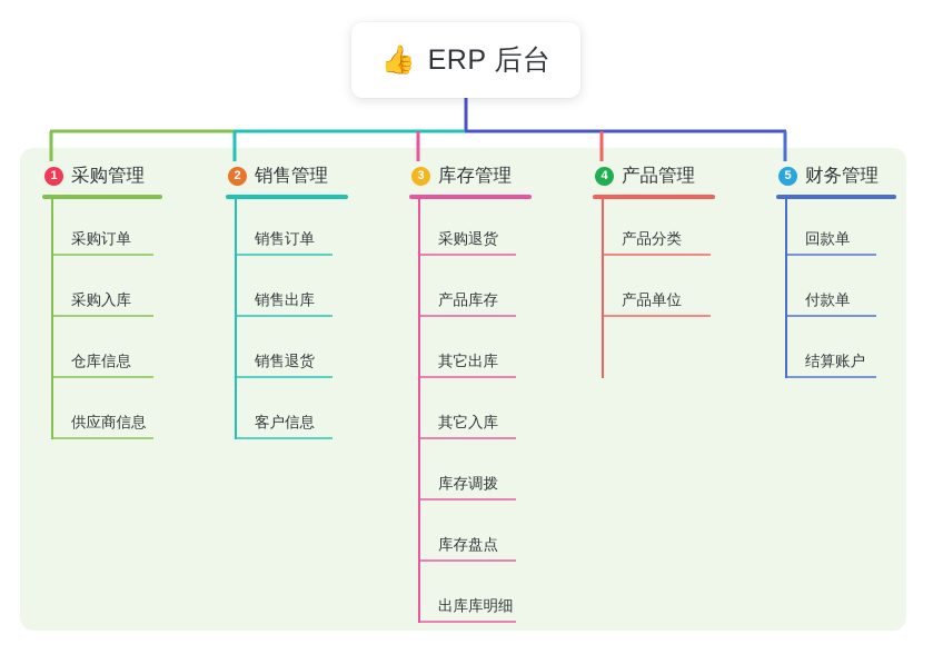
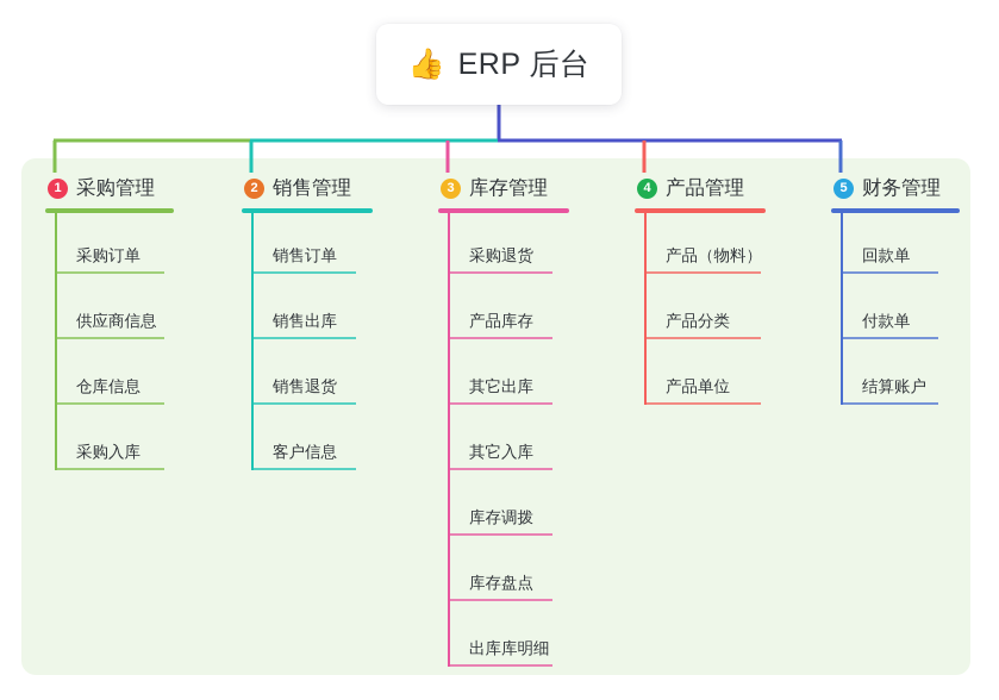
  👍
  ERP 后台
  1
  采购管理
  采购订单
- 采购入库
+ 供应商信息
  仓库信息
- 供应商信息
+ 采购入库
  2
  销售管理
  销售订单
  销售出库
  销售退货
  客户信息
  3
  库存管理
  采购退货
  产品库存
  其它出库
  其它入库
  库存调拨
  库存盘点
  出库库明细
  4
  产品管理
+ 产品（物料）
  产品分类
  产品单位
  5
  财务管理
  回款单
  付款单
  结算账户
